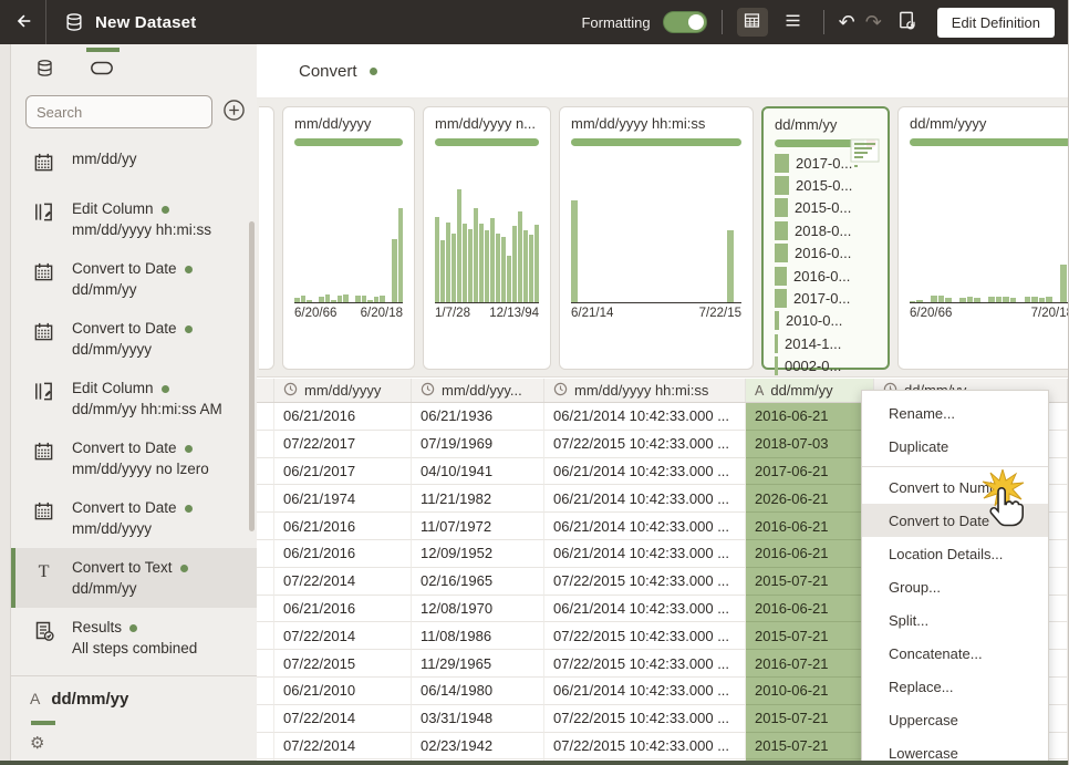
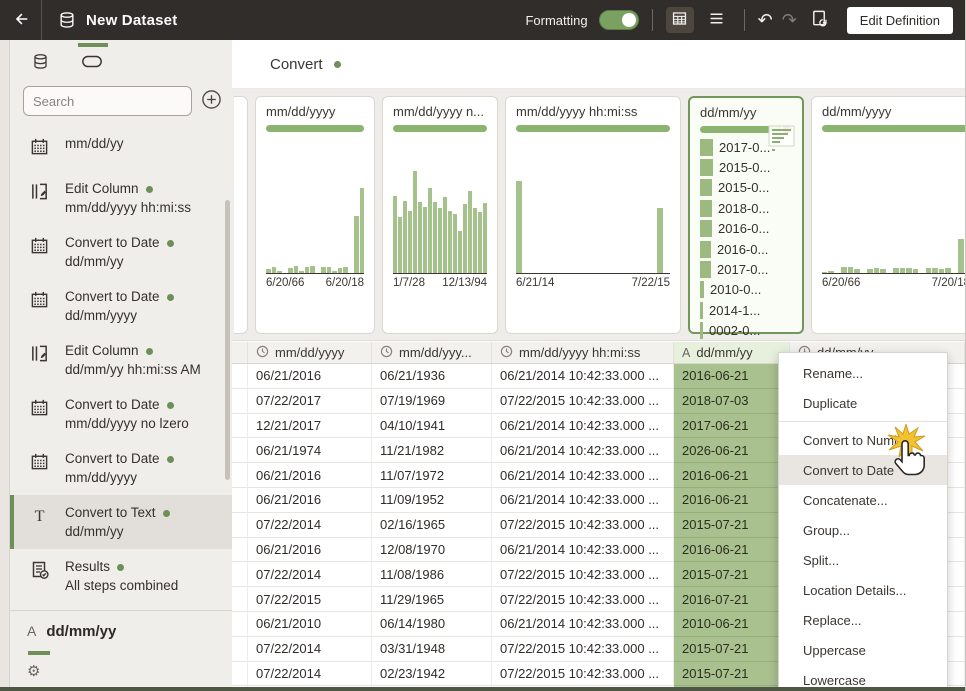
  New Dataset
  Formatting
  ↶
  ↷
  Edit Definition
  Search
  mm/dd/yy
  Edit Column
  mm/dd/yyyy hh:mi:ss
  Convert to Date
  dd/mm/yy
  Convert to Date
  dd/mm/yyyy
  Edit Column
  dd/mm/yy hh:mi:ss AM
  Convert to Date
  mm/dd/yyyy no lzero
  Convert to Date
  mm/dd/yyyy
  T
  Convert to Text
  dd/mm/yy
  Results
  All steps combined
  A
  dd/mm/yy
  ⚙
  Convert
  mm/dd/yyyy
  6/20/66
  6/20/18
  mm/dd/yyyy n...
  1/7/28
  12/13/94
  mm/dd/yyyy hh:mi:ss
  6/21/14
  7/22/15
  dd/mm/yy
  2017-0...
  2015-0...
  2015-0...
  2018-0...
  2016-0...
  2016-0...
  2017-0...
  2010-0...
  2014-1...
  0002-0...
  dd/mm/yyyy
  6/20/66
  7/20/1
  mm/dd/yyyy
  mm/dd/yyy...
  mm/dd/yyyy hh:mi:ss
  A
  dd/mm/yy
  06/21/2016
  06/21/1936
  06/21/2014 10:42:33.000 ...
  2016-06-21
  07/22/2017
  07/19/1969
  07/22/2015 10:42:33.000 ...
  2018-07-03
- 06/21/2017
+ 12/21/2017
  04/10/1941
  06/21/2014 10:42:33.000 ...
  2017-06-21
  06/21/1974
  11/21/1982
  06/21/2014 10:42:33.000 ...
  2026-06-21
  06/21/2016
  11/07/1972
  06/21/2014 10:42:33.000 ...
  2016-06-21
  06/21/2016
- 12/09/1952
+ 11/09/1952
  06/21/2014 10:42:33.000 ...
  2016-06-21
  07/22/2014
  02/16/1965
  07/22/2015 10:42:33.000 ...
  2015-07-21
  06/21/2016
  12/08/1970
  06/21/2014 10:42:33.000 ...
  2016-06-21
  07/22/2014
  11/08/1986
  07/22/2015 10:42:33.000 ...
  2015-07-21
  07/22/2015
  11/29/1965
  07/22/2015 10:42:33.000 ...
  2016-07-21
  06/21/2010
  06/14/1980
  06/21/2014 10:42:33.000 ...
  2010-06-21
  07/22/2014
  03/31/1948
  07/22/2015 10:42:33.000 ...
  2015-07-21
  07/22/2014
  02/23/1942
  07/22/2015 10:42:33.000 ...
  2015-07-21
  Rename...
  Duplicate
  Convert to Num
  Convert to Date
- Location Details...
+ Concatenate...
  Group...
  Split...
- Concatenate...
+ Location Details...
  Replace...
  Uppercase
  Lowercase
